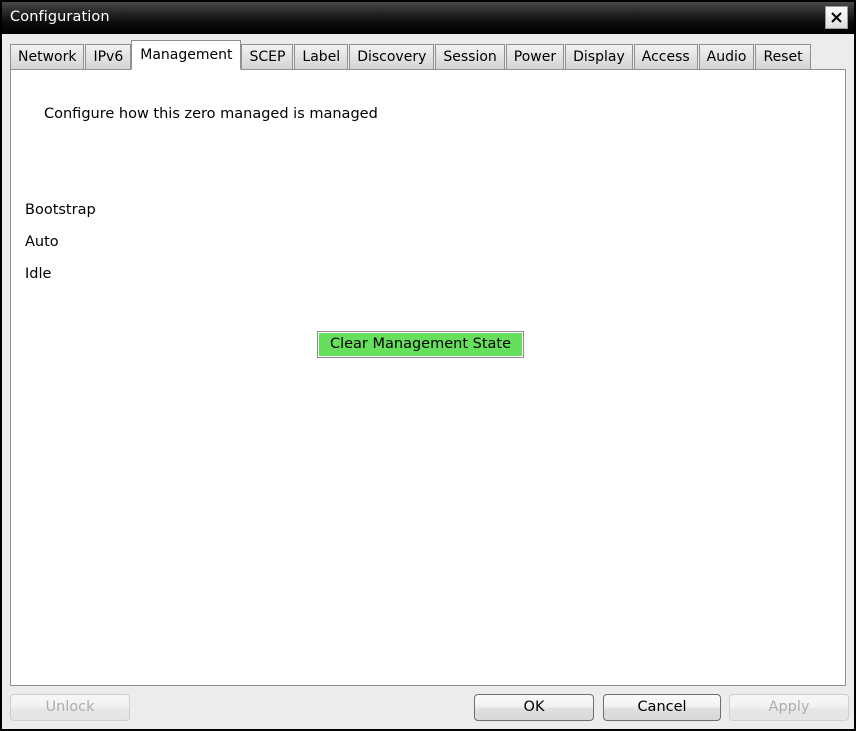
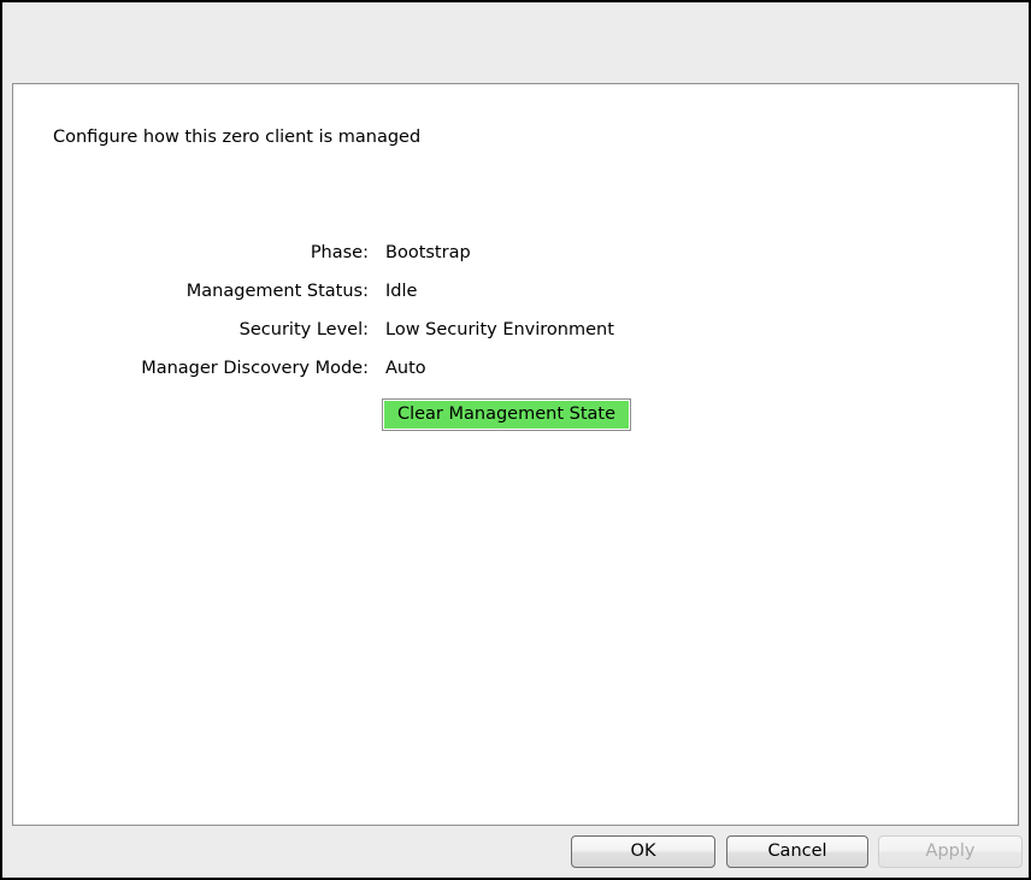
- Configuration
- Network
- IPv6
- Management
- SCEP
- Label
- Discovery
- Session
- Power
- Display
- Access
- Audio
- Reset
- Configure how this zero managed is managed
+ Configure how this zero client is managed
+ Phase:
  Bootstrap
+ Management Status:
- Auto
+ Idle
+ Security Level:
+ Low Security Environment
+ Manager Discovery Mode:
- Idle
+ Auto
  Clear Management State
- Unlock
  OK
  Cancel
  Apply
